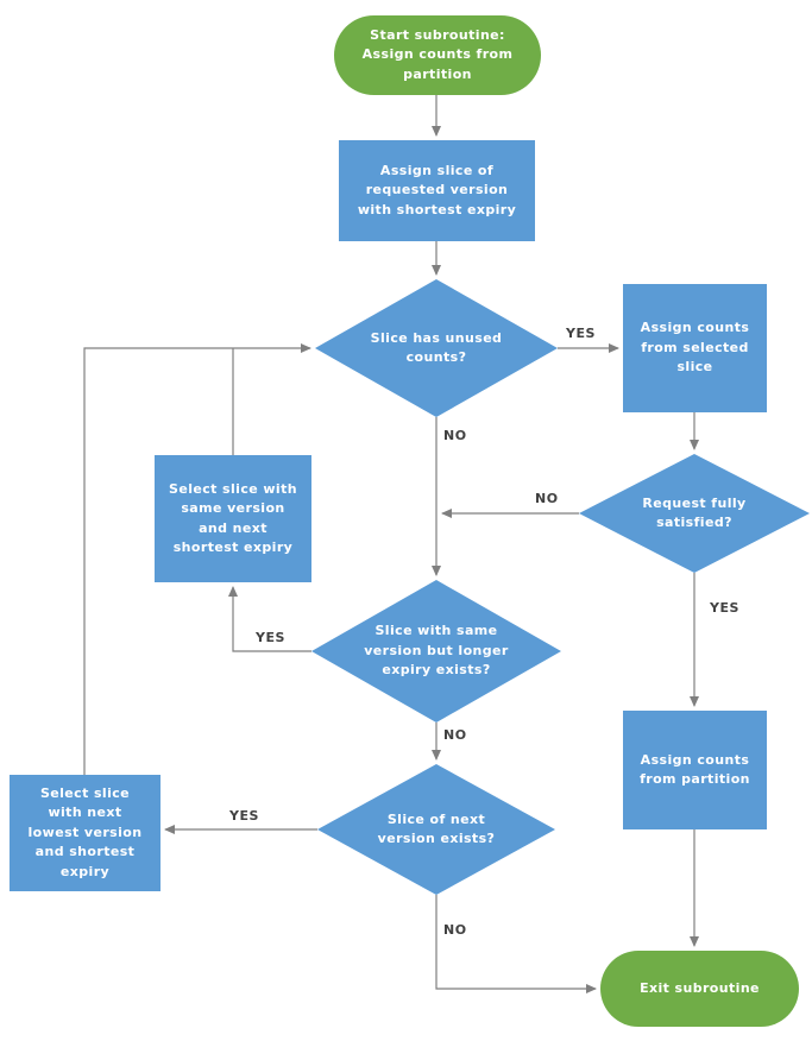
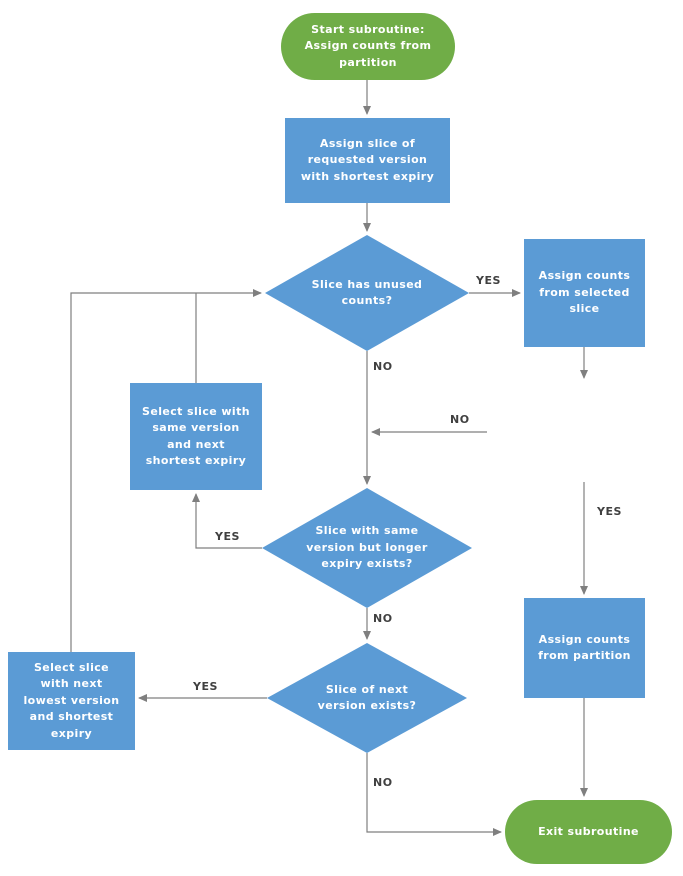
  Start subroutine: Assign counts from partition
  Assign slice of requested version with shortest expiry
  Slice has unused counts?
  Assign counts from selected slice
- Request fully satisfied?
  Select slice with same version and next shortest expiry
  Slice with same version but longer expiry exists?
  Assign counts from partition
  Slice of next version exists?
  Select slice with next lowest version and shortest expiry
  Exit subroutine
  YES
  NO
  NO
  YES
  YES
  NO
  YES
  NO
